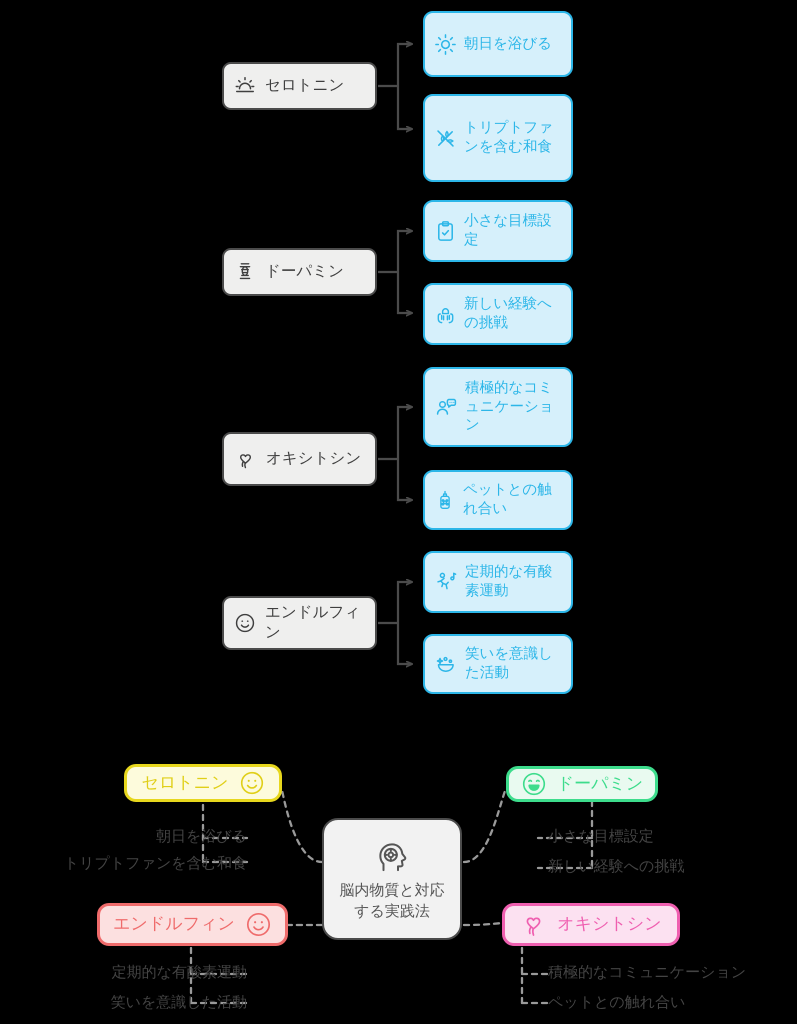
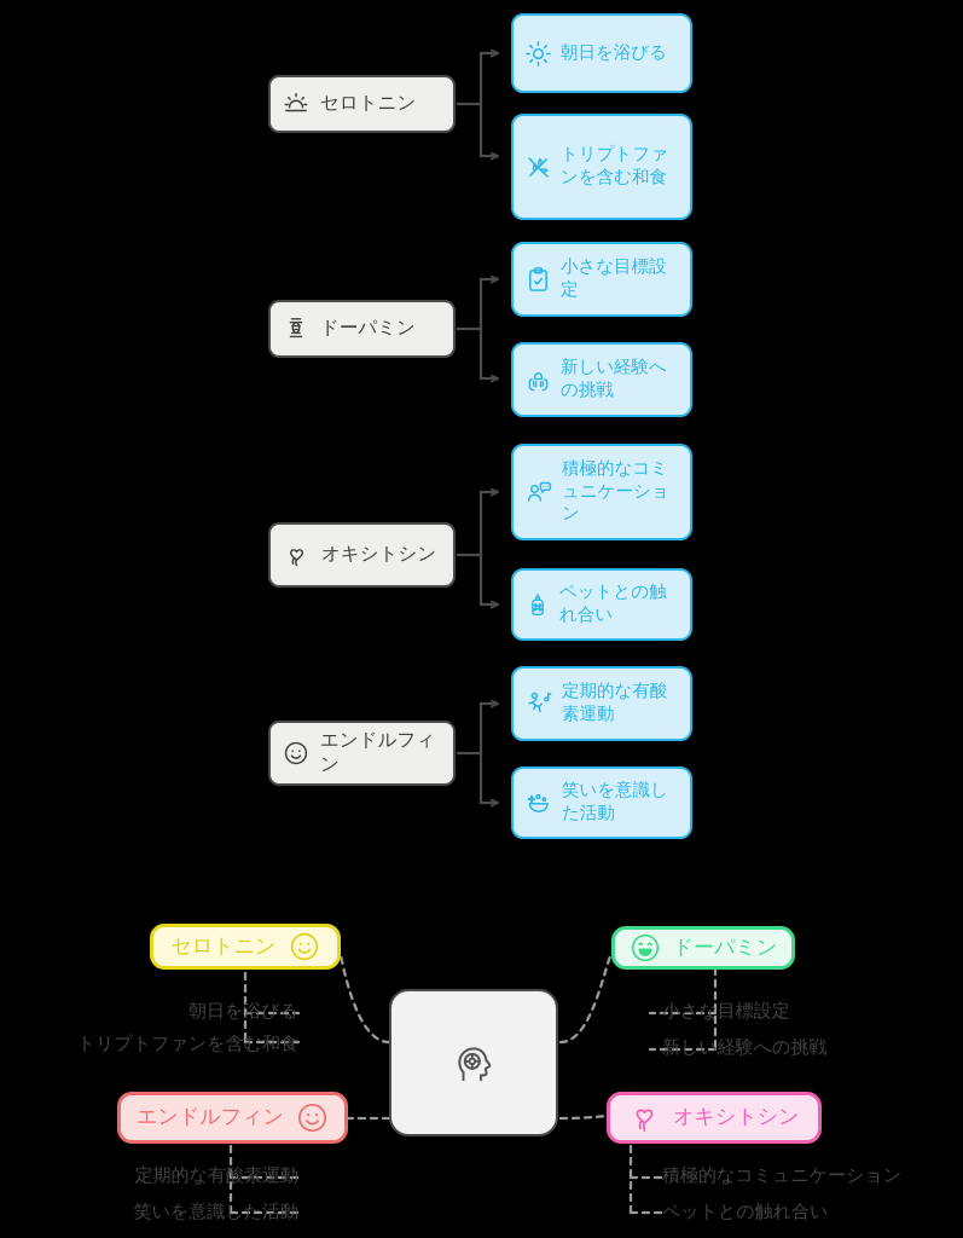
  セロトニン
  朝日を浴びる
  トリプトファンを含む和食
  ドーパミン
  小さな目標設定
  新しい経験への挑戦
  オキシトシン
  積極的なコミュニケーション
  ペットとの触れ合い
  エンドルフィン
  定期的な有酸素運動
  笑いを意識した活動
- 脳内物質と対応する実践法
  セロトニン
  朝日を浴びる
  トリプトファンを含む和食
  ドーパミン
  小さな目標設定
  新しい経験への挑戦
  エンドルフィン
  定期的な有酸素運動
  笑いを意識した活動
  オキシトシン
  積極的なコミュニケーション
  ペットとの触れ合い
